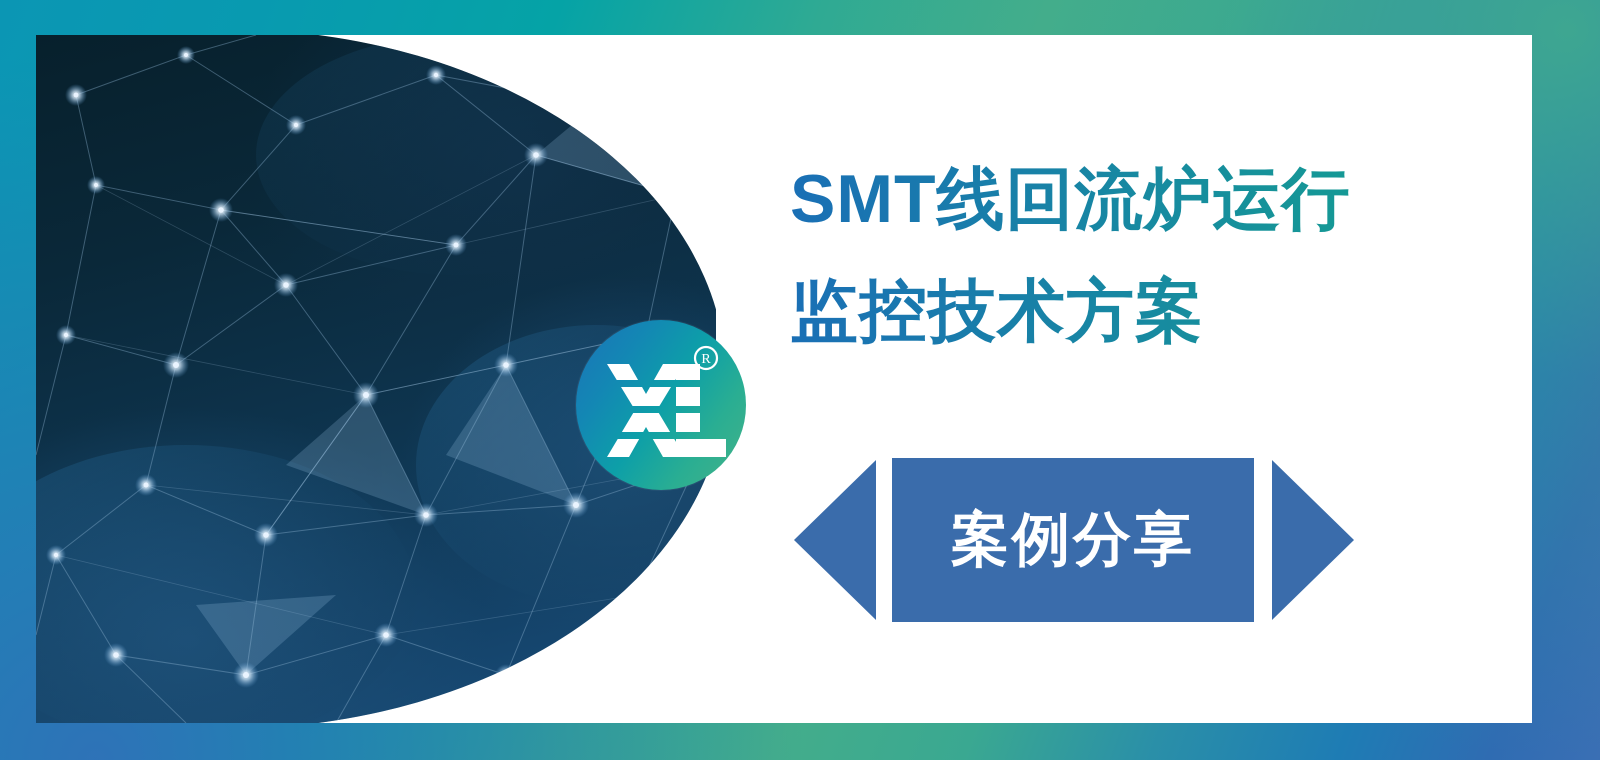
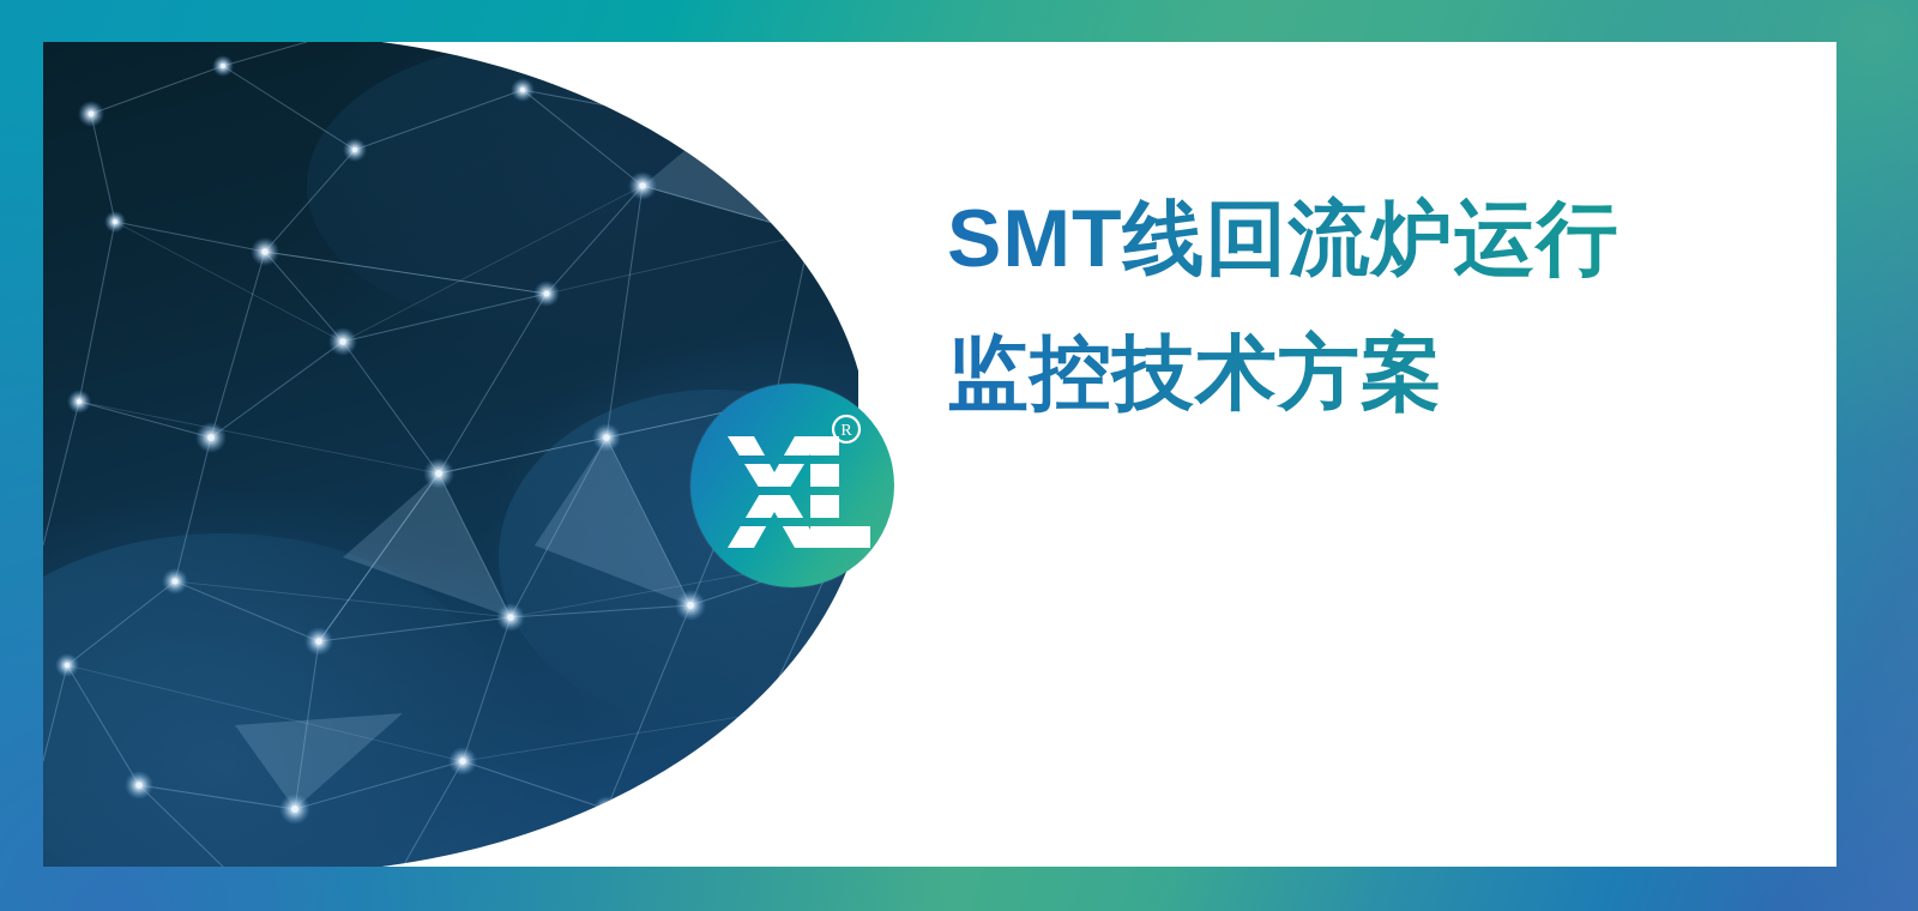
  R
  SMT线回流炉运行
  监控技术方案
- 案例分享
